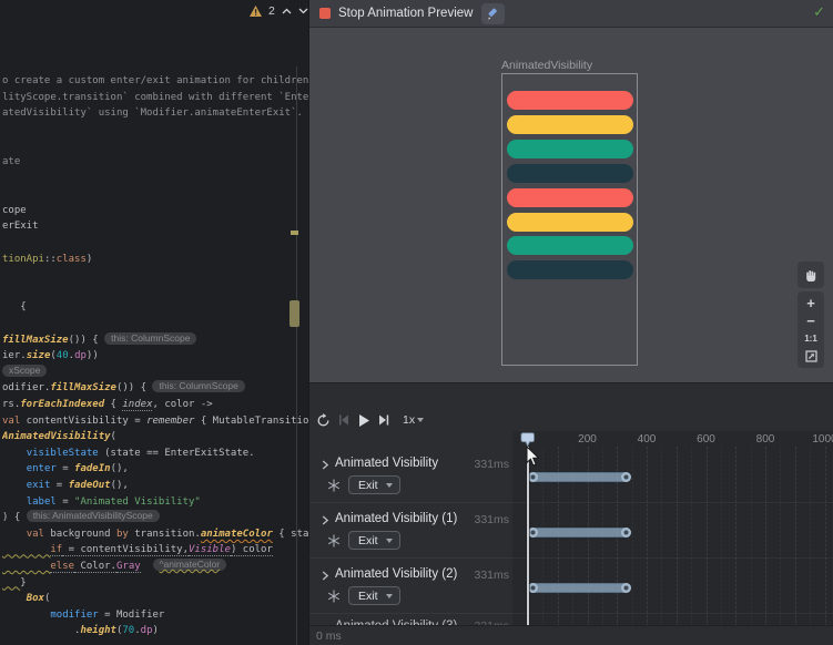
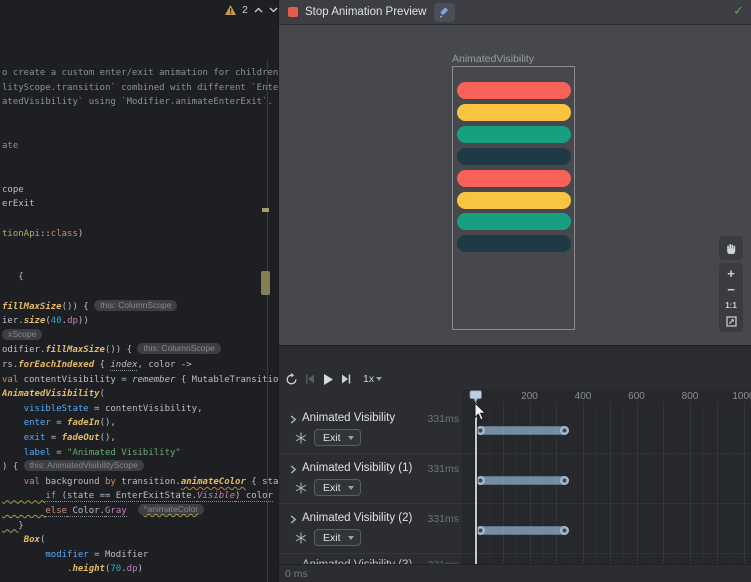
  o create a custom enter/exit animation for children
  lityScope.transition` combined with different `Ente
  atedVisibility` using `Modifier.animateEnterExit`.
  ate
  cope
  erExit
  tionApi::class)
  {
  fillMaxSize()) { this: ColumnScope
  ier.size(40.dp))
  xScope
  odifier.fillMaxSize()) { this: ColumnScope
  rs.forEachIndexed { index, color ->
  val contentVisibility = remember { MutableTransitio
  AnimatedVisibility(
- visibleState (state == EnterExitState.
+ visibleState = contentVisibility,
  enter = fadeIn(),
  exit = fadeOut(),
  label = "Animated Visibility"
  ) { this: AnimatedVisibilityScope
  val background by transition.animateColor { sta
- if = contentVisibility,Visible) color
+ if (state == EnterExitState.Visible) color
  else Color.Gray ^animateColor
  }
  Box(
  modifier = Modifier
  .height(70.dp)
  2
  Stop Animation Preview
  ✓
  AnimatedVisibility
  +
  −
  1:1
  1x
  200
  400
  600
  800
  100
  Animated Visibility
  331ms
  Exit
  Animated Visibility (1)
  331ms
  Exit
  Animated Visibility (2)
  331ms
  Exit
  0 ms
